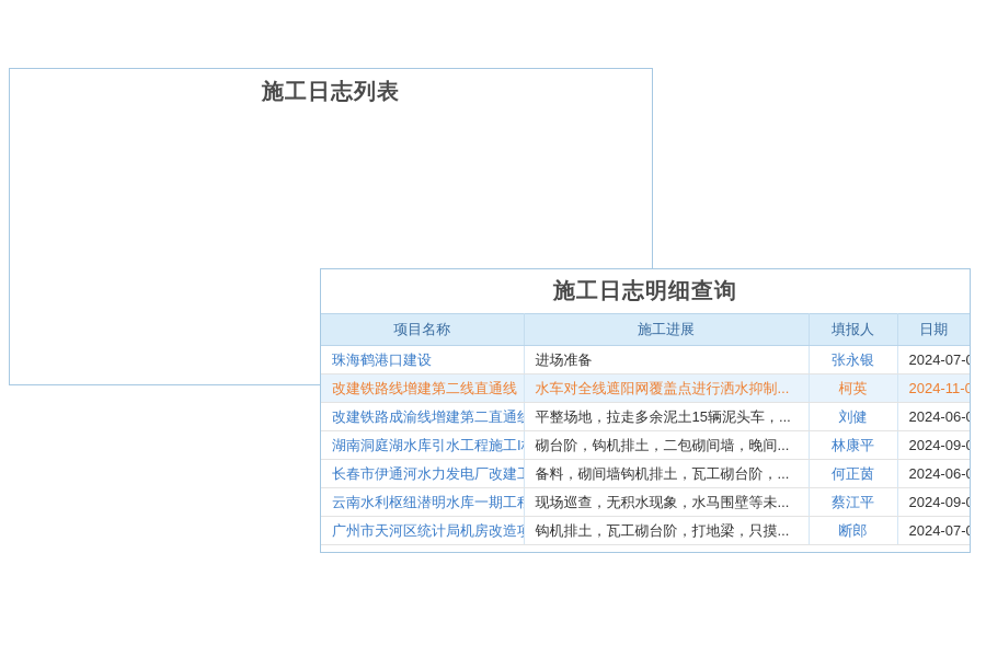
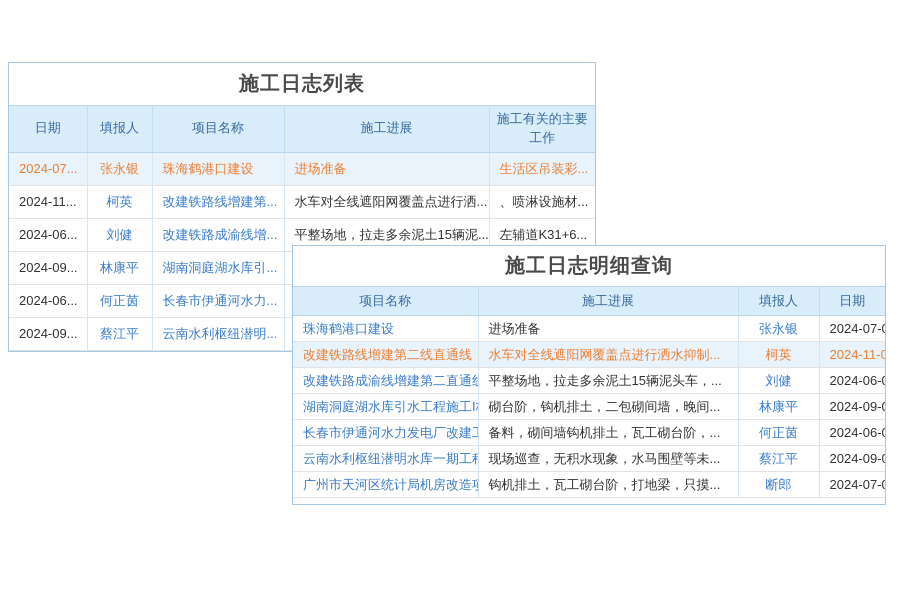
  施工日志列表
+ 日期	填报人	项目名称	施工进展	施工有关的主要工作
+ 2024-07...	张永银	珠海鹤港口建设	进场准备	生活区吊装彩...
+ 2024-11...	柯英	改建铁路线增建第...	水车对全线遮阳网覆盖点进行洒...	、喷淋设施材...
+ 2024-06...	刘健	改建铁路成渝线增...	平整场地，拉走多余泥土15辆泥...	左辅道K31+6...
+ 2024-09...	林康平	湖南洞庭湖水库引...
+ 2024-06...	何正茵	长春市伊通河水力...
+ 2024-09...	蔡江平	云南水利枢纽潜明...
  施工日志明细查询
  项目名称	施工进展	填报人	日期
  珠海鹤港口建设	进场准备	张永银	2024-07-
  改建铁路线增建第二线直通线	水车对全线遮阳网覆盖点进行洒水抑制...	柯英	2024-11-0
  改建铁路成渝线增建第二直通	平整场地，拉走多余泥土15辆泥头车，...	刘健	2024-06-
  湖南洞庭湖水库引水工程施工I	砌台阶，钩机排土，二包砌间墙，晚间...	林康平	2024-09-
  长春市伊通河水力发电厂改建	备料，砌间墙钩机排土，瓦工砌台阶，...	何正茵	2024-06-
  云南水利枢纽潜明水库一期工	现场巡查，无积水现象，水马围壁等未...	蔡江平	2024-09-
  广州市天河区统计局机房改造	钩机排土，瓦工砌台阶，打地梁，只摸...	断郎	2024-07-
